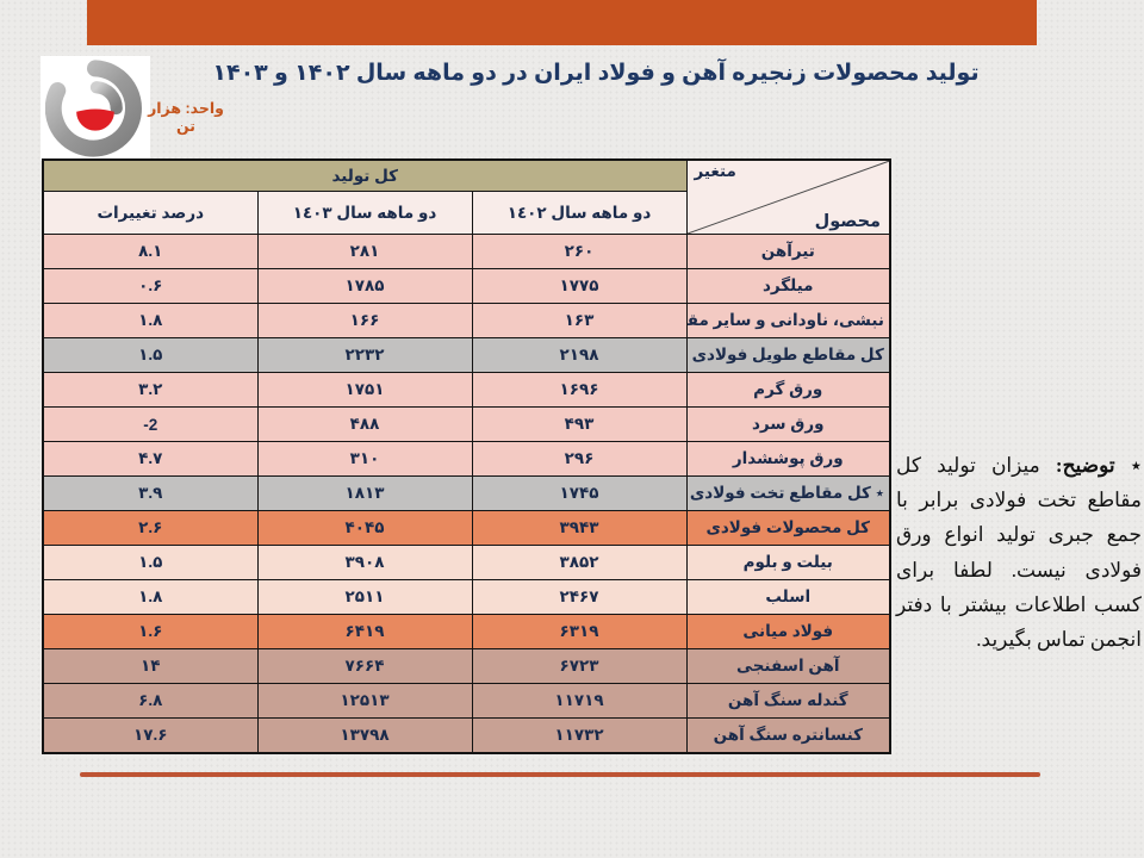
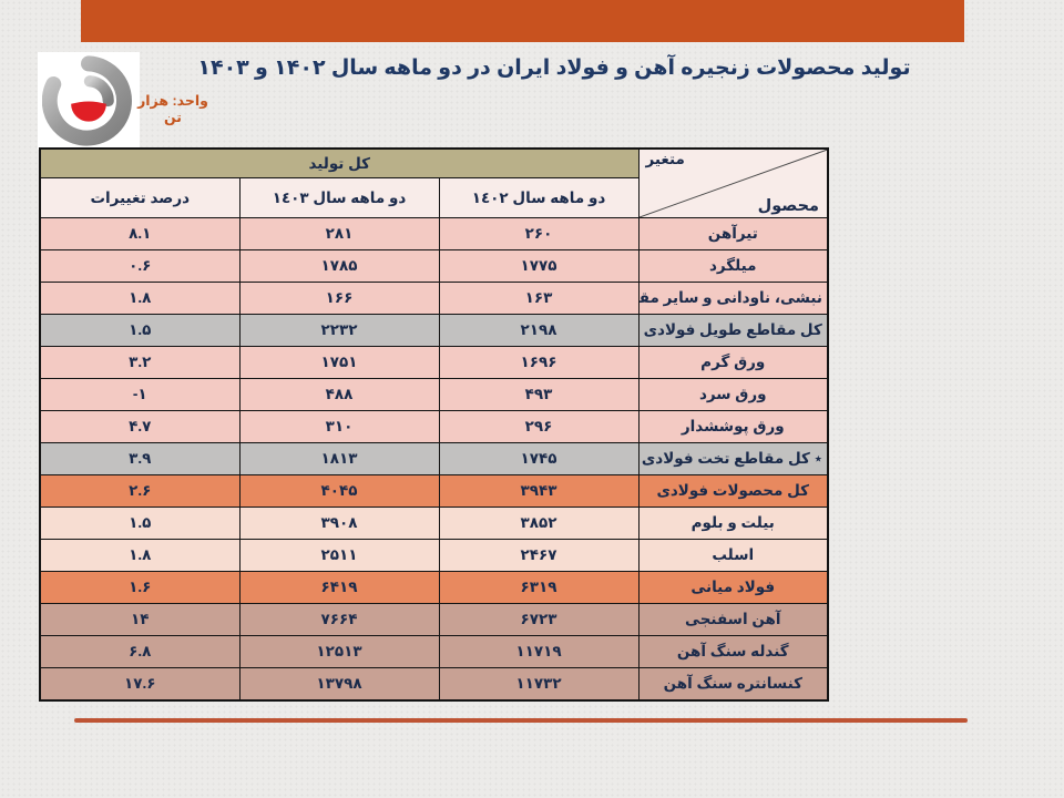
  تولید محصولات زنجیره آهن و فولاد ایران در دو ماهه سال ۱۴۰۲ و ۱۴۰۳
  واحد: هزار تن
  متغیر محصول	کل تولید
  دو ماهه سال ١٤٠٢	دو ماهه سال ١٤٠٣	درصد تغییرات
  تیرآهن	۲۶۰	۲۸۱	۸.۱
  میلگرد	۱۷۷۵	۱۷۸۵	۰.۶
  نبشی، ناودانی و سایر مق	۱۶۳	۱۶۶	۱.۸
  کل مقاطع طویل فولادی	۲۱۹۸	۲۲۳۲	۱.۵
  ورق گرم	۱۶۹۶	۱۷۵۱	۳.۲
- ورق سرد	۴۹۳	۴۸۸	-2
+ ورق سرد	۴۹۳	۴۸۸	-۱
  ورق پوششدار	۲۹۶	۳۱۰	۴.۷
  ٭ کل مقاطع تخت فولادی	۱۷۴۵	۱۸۱۳	۳.۹
  کل محصولات فولادی	۳۹۴۳	۴۰۴۵	۲.۶
  بیلت و بلوم	۳۸۵۲	۳۹۰۸	۱.۵
  اسلب	۲۴۶۷	۲۵۱۱	۱.۸
  فولاد میانی	۶۳۱۹	۶۴۱۹	۱.۶
  آهن اسفنجی	۶۷۲۳	۷۶۶۴	۱۴
  گندله سنگ آهن	۱۱۷۱۹	۱۲۵۱۳	۶.۸
  کنسانتره سنگ آهن	۱۱۷۳۲	۱۳۷۹۸	۱۷.۶
- ٭ توضیح: میزان تولید کل مقاطع تخت فولادی برابر با جمع جبری تولید انواع ورق فولادی نیست. لطفا برای کسب اطلاعات بیشتر با دفتر انجمن تماس بگیرید.
